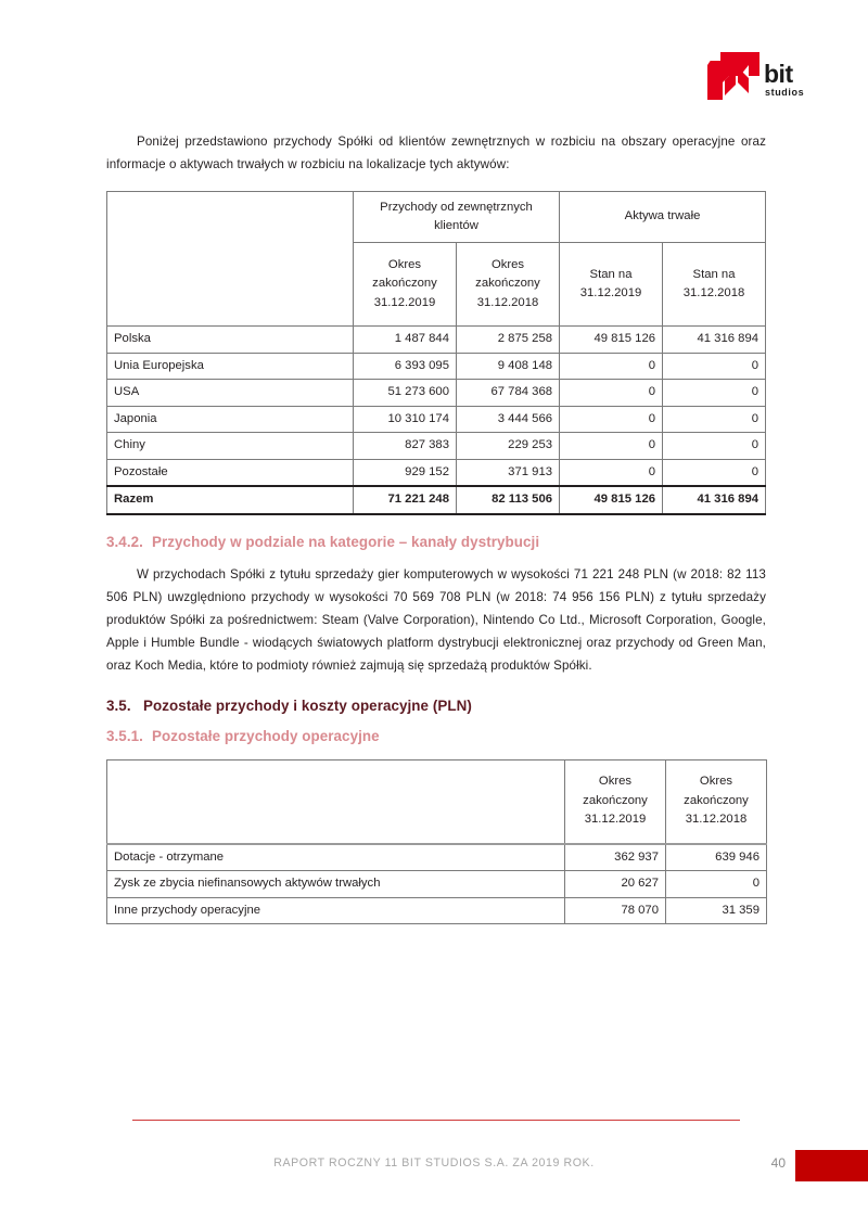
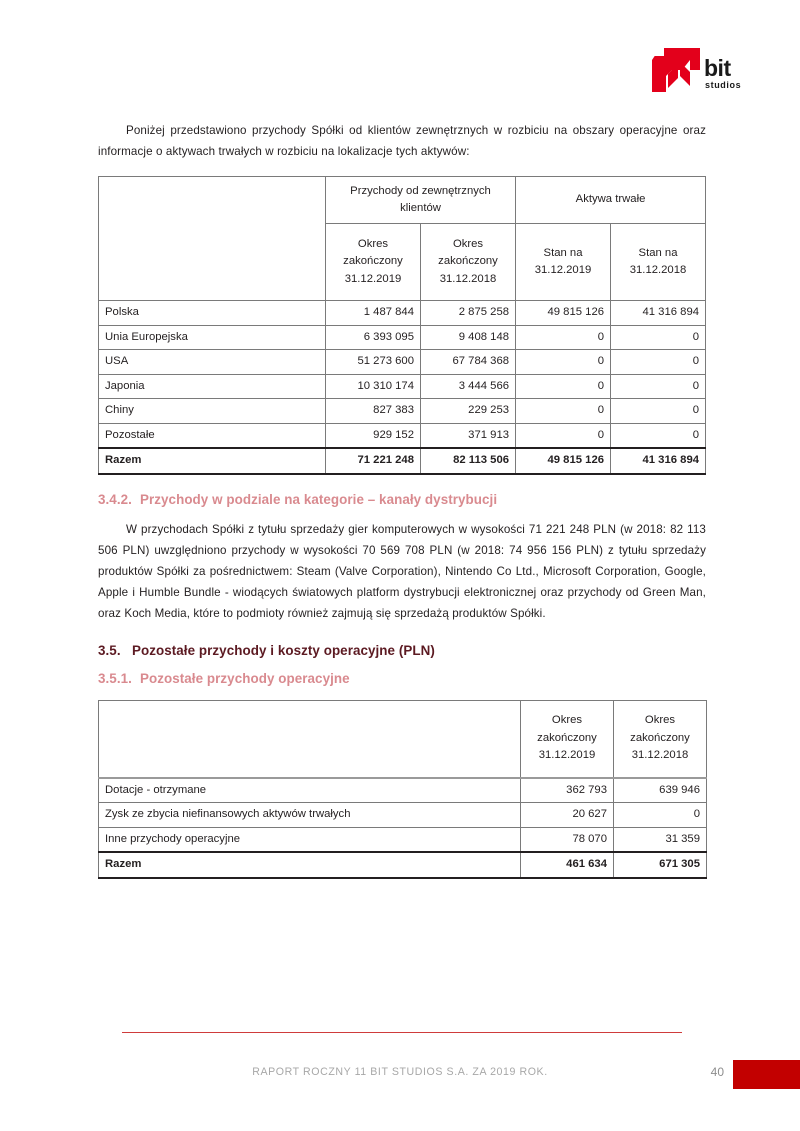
  bit
  studios
  Poniżej przedstawiono przychody Spółki od klientów zewnętrznych w rozbiciu na obszary operacyjne oraz informacje o aktywach trwałych w rozbiciu na lokalizacje tych aktywów:
  	Przychody od zewnętrznych klientów	Aktywa trwałe
  Okres zakończony 31.12.2019	Okres zakończony 31.12.2018	Stan na 31.12.2019	Stan na 31.12.2018
  Polska	1 487 844	2 875 258	49 815 126	41 316 894
  Unia Europejska	6 393 095	9 408 148	0	0
  USA	51 273 600	67 784 368	0	0
  Japonia	10 310 174	3 444 566	0	0
  Chiny	827 383	229 253	0	0
  Pozostałe	929 152	371 913	0	0
  Razem	71 221 248	82 113 506	49 815 126	41 316 894
  3.4.2. Przychody w podziale na kategorie – kanały dystrybucji
  W przychodach Spółki z tytułu sprzedaży gier komputerowych w wysokości 71 221 248 PLN (w 2018: 82 113 506 PLN) uwzględniono przychody w wysokości 70 569 708 PLN (w 2018: 74 956 156 PLN) z tytułu sprzedaży produktów Spółki za pośrednictwem: Steam (Valve Corporation), Nintendo Co Ltd., Microsoft Corporation, Google, Apple i Humble Bundle - wiodących światowych platform dystrybucji elektronicznej oraz przychody od Green Man, oraz Koch Media, które to podmioty również zajmują się sprzedażą produktów Spółki.
  3.5. Pozostałe przychody i koszty operacyjne (PLN)
  3.5.1. Pozostałe przychody operacyjne
  	Okres zakończony 31.12.2019	Okres zakończony 31.12.2018
- Dotacje - otrzymane	362 937	639 946
+ Dotacje - otrzymane	362 793	639 946
  Zysk ze zbycia niefinansowych aktywów trwałych	20 627	0
  Inne przychody operacyjne	78 070	31 359
+ Razem	461 634	671 305
  RAPORT ROCZNY 11 BIT STUDIOS S.A. ZA 2019 ROK.
  40
